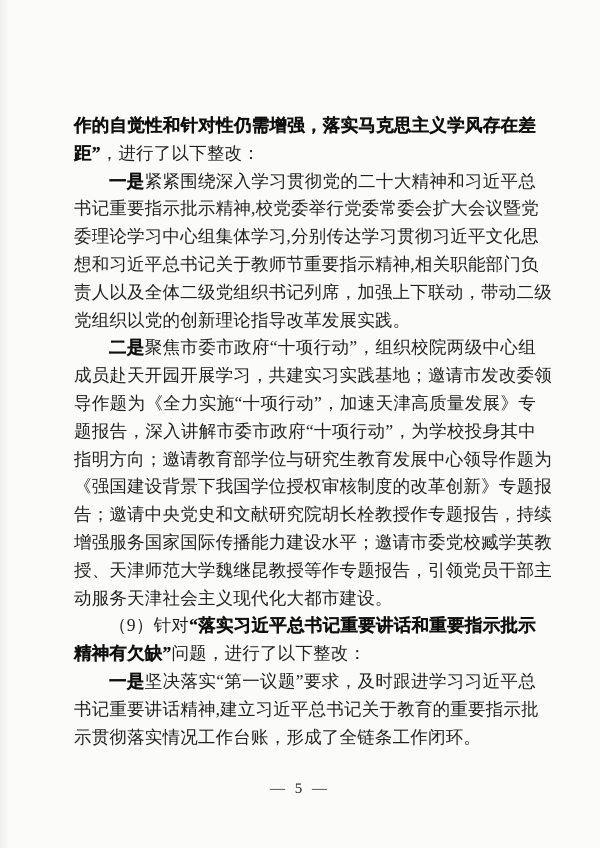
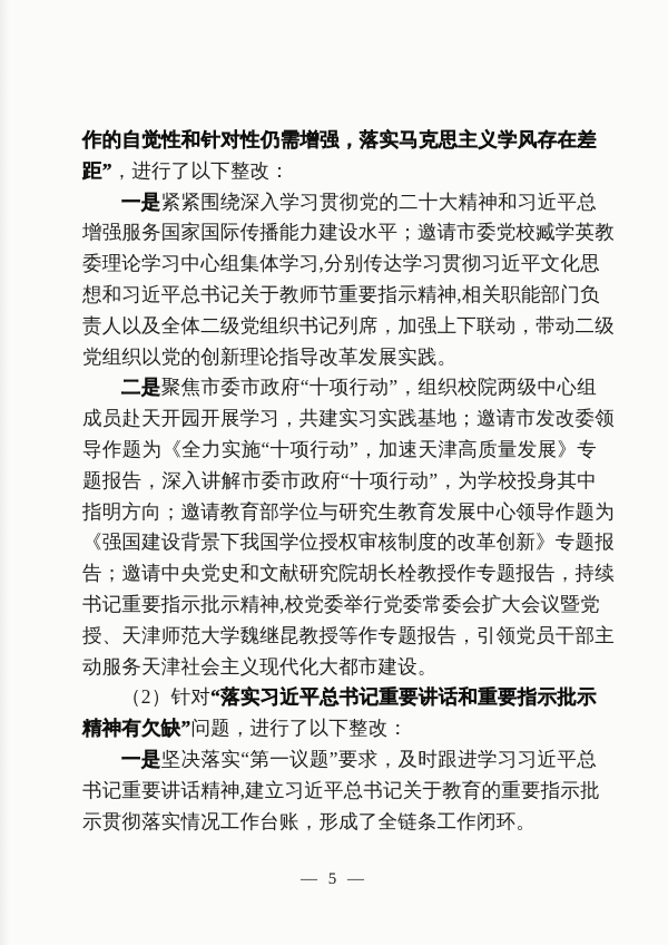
  作的自觉性和针对性仍需增强，落实马克思主义学风存在差
  距”，进行了以下整改：
  一是紧紧围绕深入学习贯彻党的二十大精神和习近平总
- 书记重要指示批示精神,校党委举行党委常委会扩大会议暨党
+ 增强服务国家国际传播能力建设水平；邀请市委党校臧学英教
  委理论学习中心组集体学习,分别传达学习贯彻习近平文化思
  想和习近平总书记关于教师节重要指示精神,相关职能部门负
  责人以及全体二级党组织书记列席，加强上下联动，带动二级
  党组织以党的创新理论指导改革发展实践。
  二是聚焦市委市政府“十项行动”，组织校院两级中心组
  成员赴天开园开展学习，共建实习实践基地；邀请市发改委领
  导作题为《全力实施“十项行动”，加速天津高质量发展》专
  题报告，深入讲解市委市政府“十项行动”，为学校投身其中
  指明方向；邀请教育部学位与研究生教育发展中心领导作题为
  《强国建设背景下我国学位授权审核制度的改革创新》专题报
  告；邀请中央党史和文献研究院胡长栓教授作专题报告，持续
- 增强服务国家国际传播能力建设水平；邀请市委党校臧学英教
+ 书记重要指示批示精神,校党委举行党委常委会扩大会议暨党
  授、天津师范大学魏继昆教授等作专题报告，引领党员干部主
  动服务天津社会主义现代化大都市建设。
- （9）针对“落实习近平总书记重要讲话和重要指示批示
+ （2）针对“落实习近平总书记重要讲话和重要指示批示
  精神有欠缺”问题，进行了以下整改：
  一是坚决落实“第一议题”要求，及时跟进学习习近平总
  书记重要讲话精神,建立习近平总书记关于教育的重要指示批
  示贯彻落实情况工作台账，形成了全链条工作闭环。
  — 5 —
